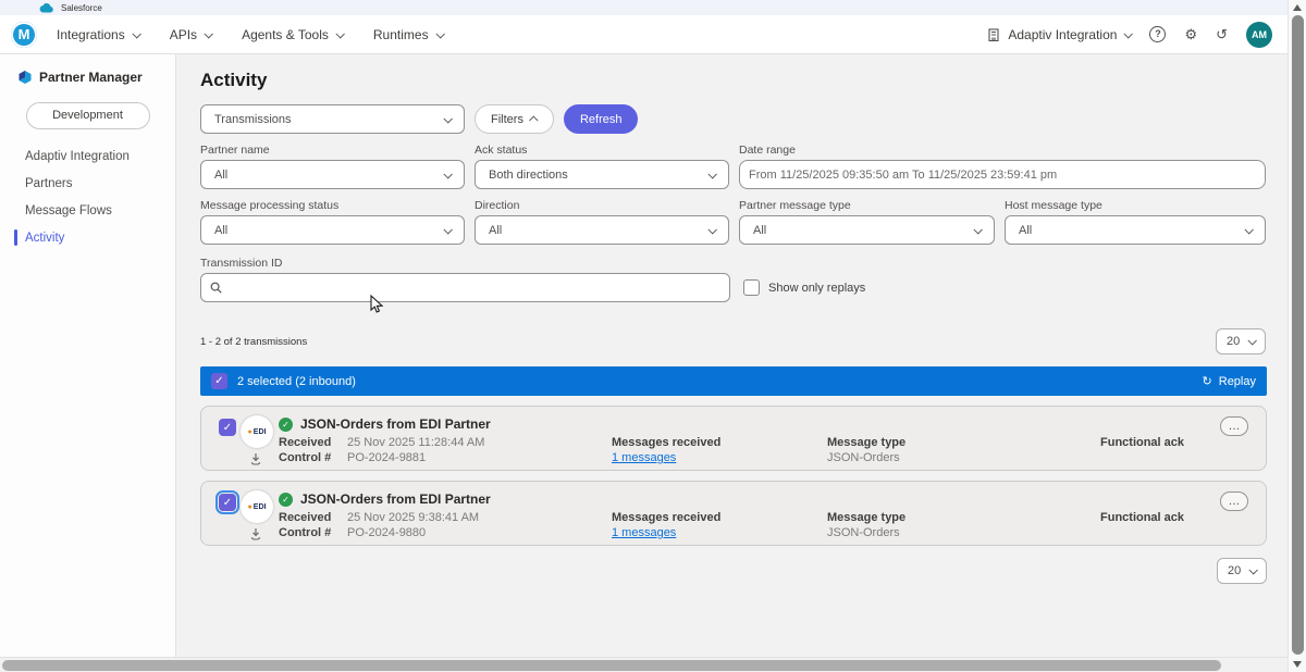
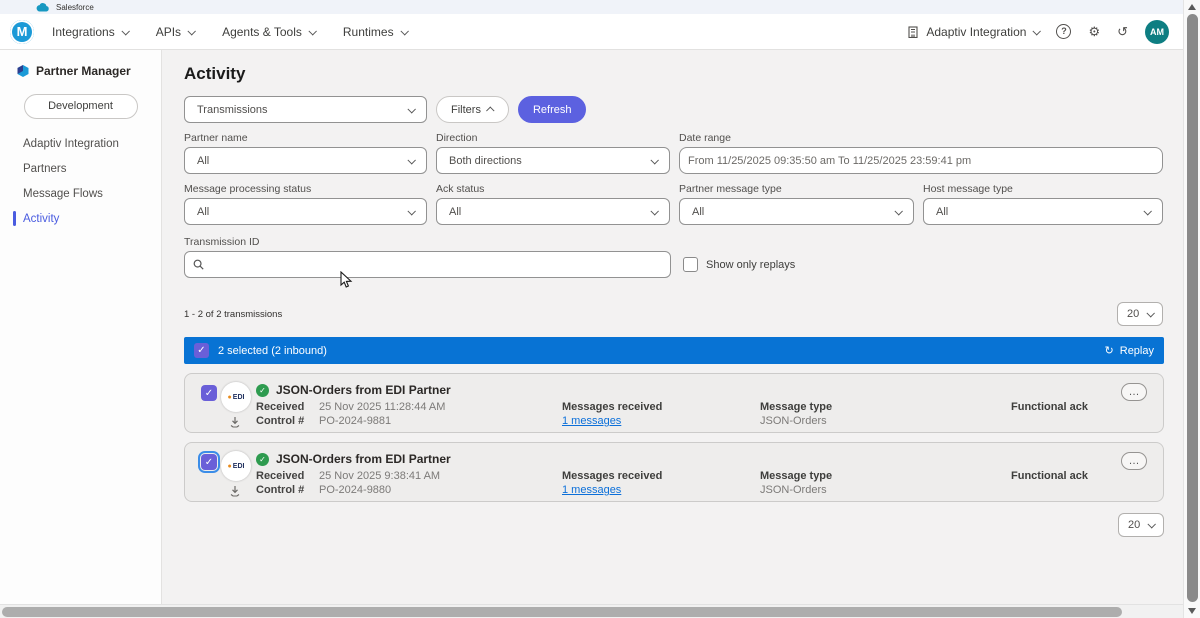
  Salesforce
  M
  Integrations
  APIs
  Agents & Tools
  Runtimes
  Adaptiv Integration
  ?
  ⚙
  ↺
  AM
  Partner Manager
  Development
  Adaptiv Integration
  Partners
  Message Flows
  Activity
  Activity
  Transmissions
  Filters
  Refresh
  Partner name
  All
- Ack status
+ Direction
  Both directions
  Date range
  From 11/25/2025 09:35:50 am To 11/25/2025 23:59:41 pm
  Message processing status
  All
- Direction
+ Ack status
  All
  Partner message type
  All
  Host message type
  All
  Transmission ID
  Show only replays
  1 - 2 of 2 transmissions
  20
  ✓
  2 selected (2 inbound)
  ↻
  Replay
  ✓
  ✓
  JSON-Orders from EDI Partner
  Received
  25 Nov 2025 11:28:44 AM
  Control #
  PO-2024-9881
  Messages received
  1 messages
  Message type
  JSON-Orders
  Functional ack
  …
  ✓
  ✓
  JSON-Orders from EDI Partner
  Received
  25 Nov 2025 9:38:41 AM
  Control #
  PO-2024-9880
  Messages received
  1 messages
  Message type
  JSON-Orders
  Functional ack
  …
  20
